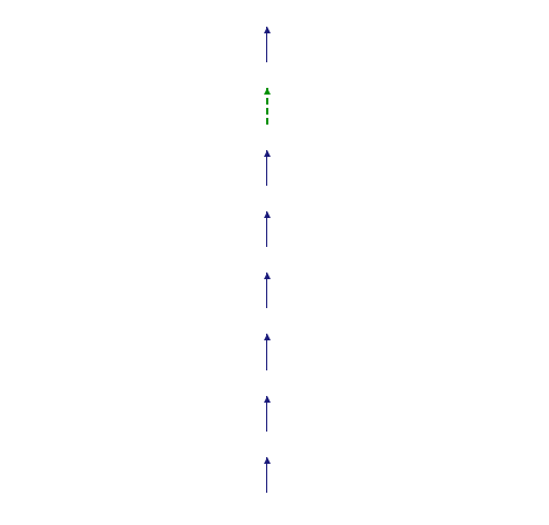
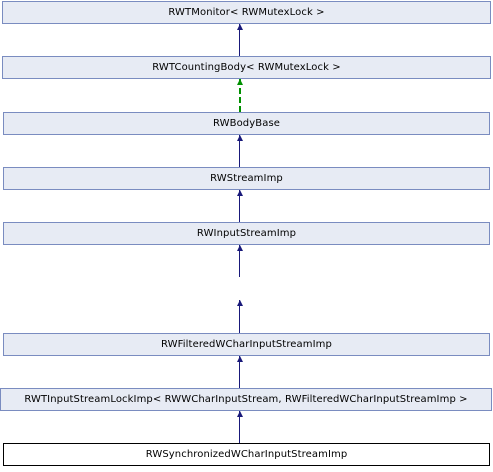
+ RWTMonitor< RWMutexLock >
+ RWTCountingBody< RWMutexLock >
+ RWBodyBase
+ RWStreamImp
+ RWInputStreamImp
+ RWFilteredWCharInputStreamImp
+ RWTInputStreamLockImp< RWWCharInputStream, RWFilteredWCharInputStreamImp >
+ RWSynchronizedWCharInputStreamImp
